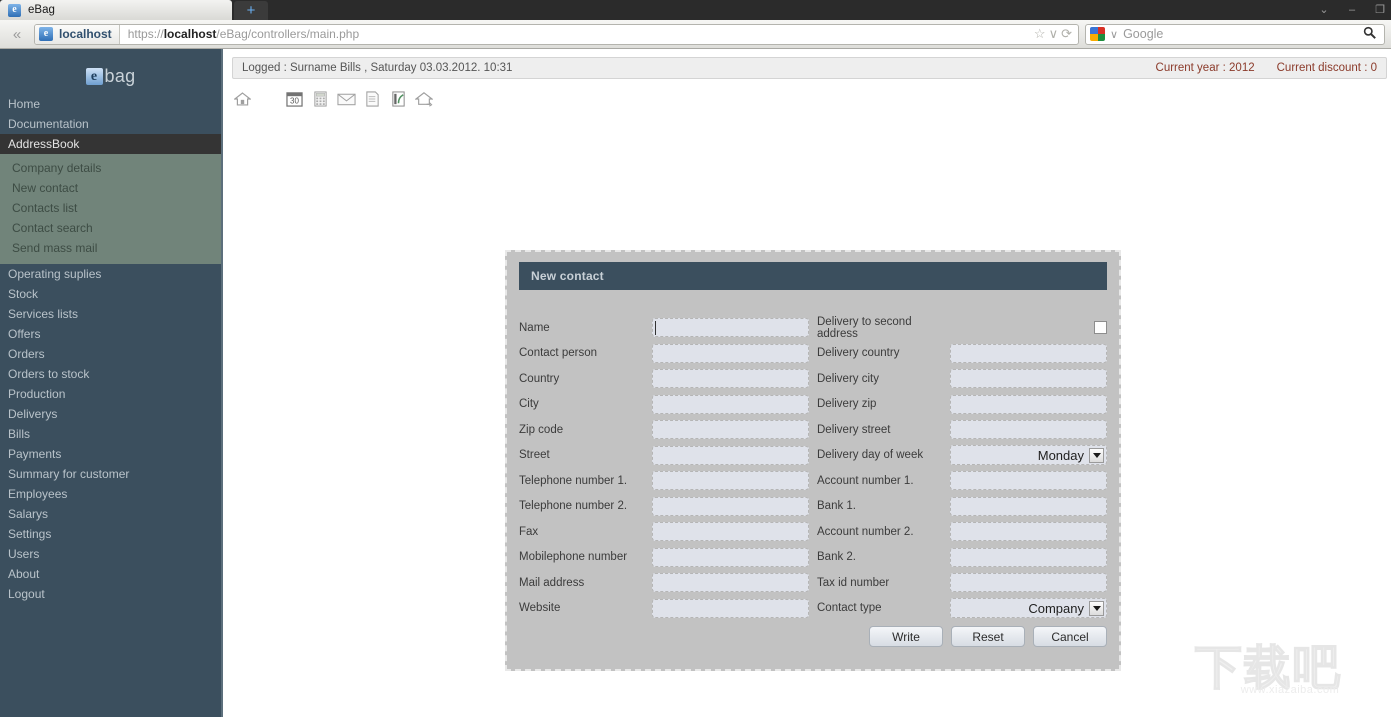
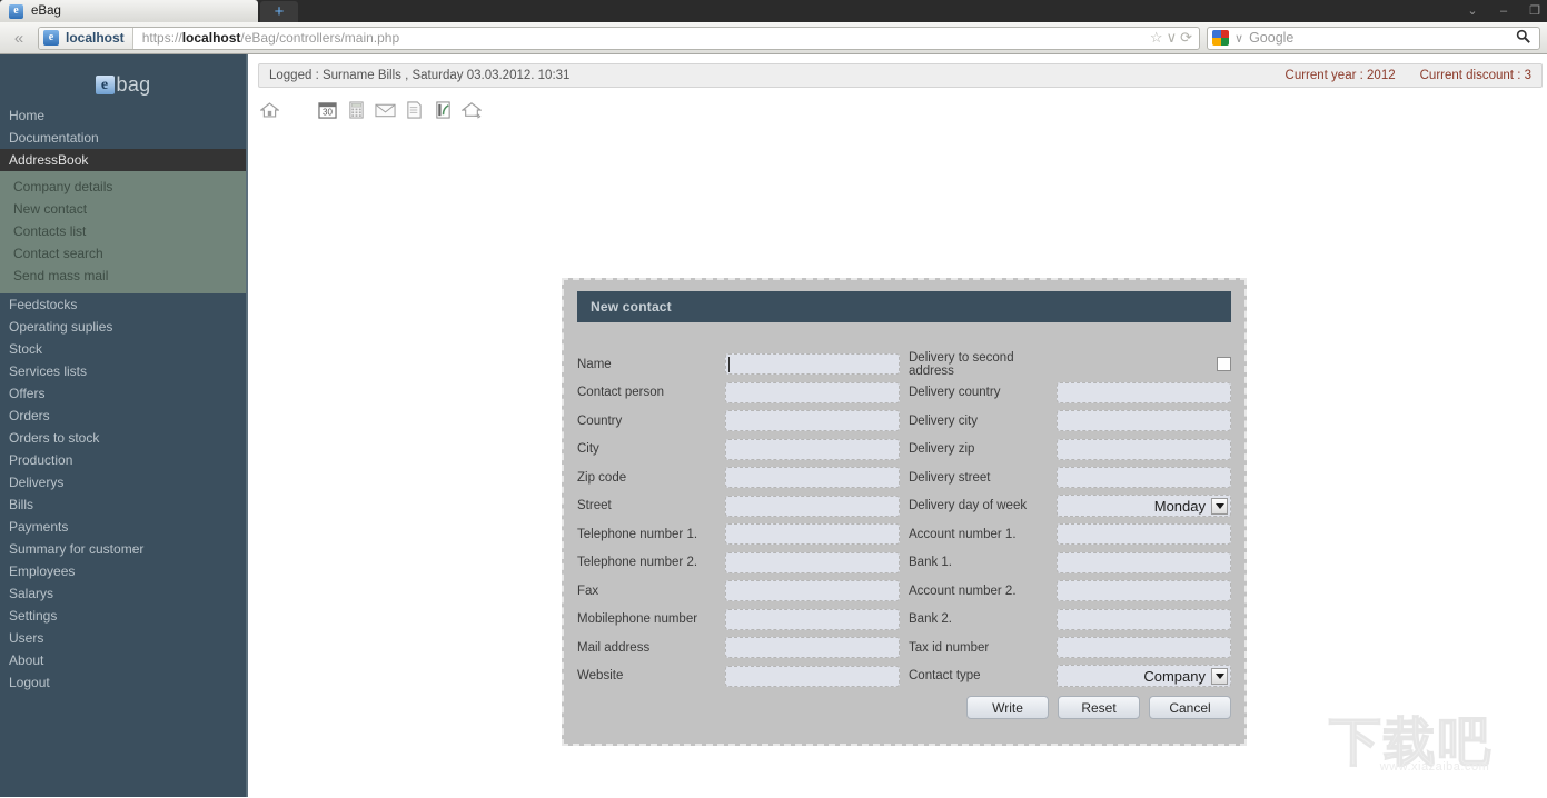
  e
  eBag
  +
  ⌄
  –
  ❐
  «
  e
  localhost
  https://localhost/eBag/controllers/main.php
  ☆
  ∨
  ⟳
  ∨
  Google
  e
  bag
  Home
  Documentation
  AddressBook
  Company details
  New contact
  Contacts list
  Contact search
  Send mass mail
+ Feedstocks
  Operating suplies
  Stock
  Services lists
  Offers
  Orders
  Orders to stock
  Production
  Deliverys
  Bills
  Payments
  Summary for customer
  Employees
  Salarys
  Settings
  Users
  About
  Logout
  Logged : Surname Bills , Saturday 03.03.2012. 10:31
  Current year : 2012
- Current discount : 0
+ Current discount : 3
  30
  New contact
  Name
  Contact person
  Country
  City
  Zip code
  Street
  Telephone number 1.
  Telephone number 2.
  Fax
  Mobilephone number
  Mail address
  Website
  Delivery to second address
  Delivery country
  Delivery city
  Delivery zip
  Delivery street
  Delivery day of week
  Monday
  Account number 1.
  Bank 1.
  Account number 2.
  Bank 2.
  Tax id number
  Contact type
  Company
  Write
  Reset
  Cancel
  下载吧
  www.xiazaiba.com
